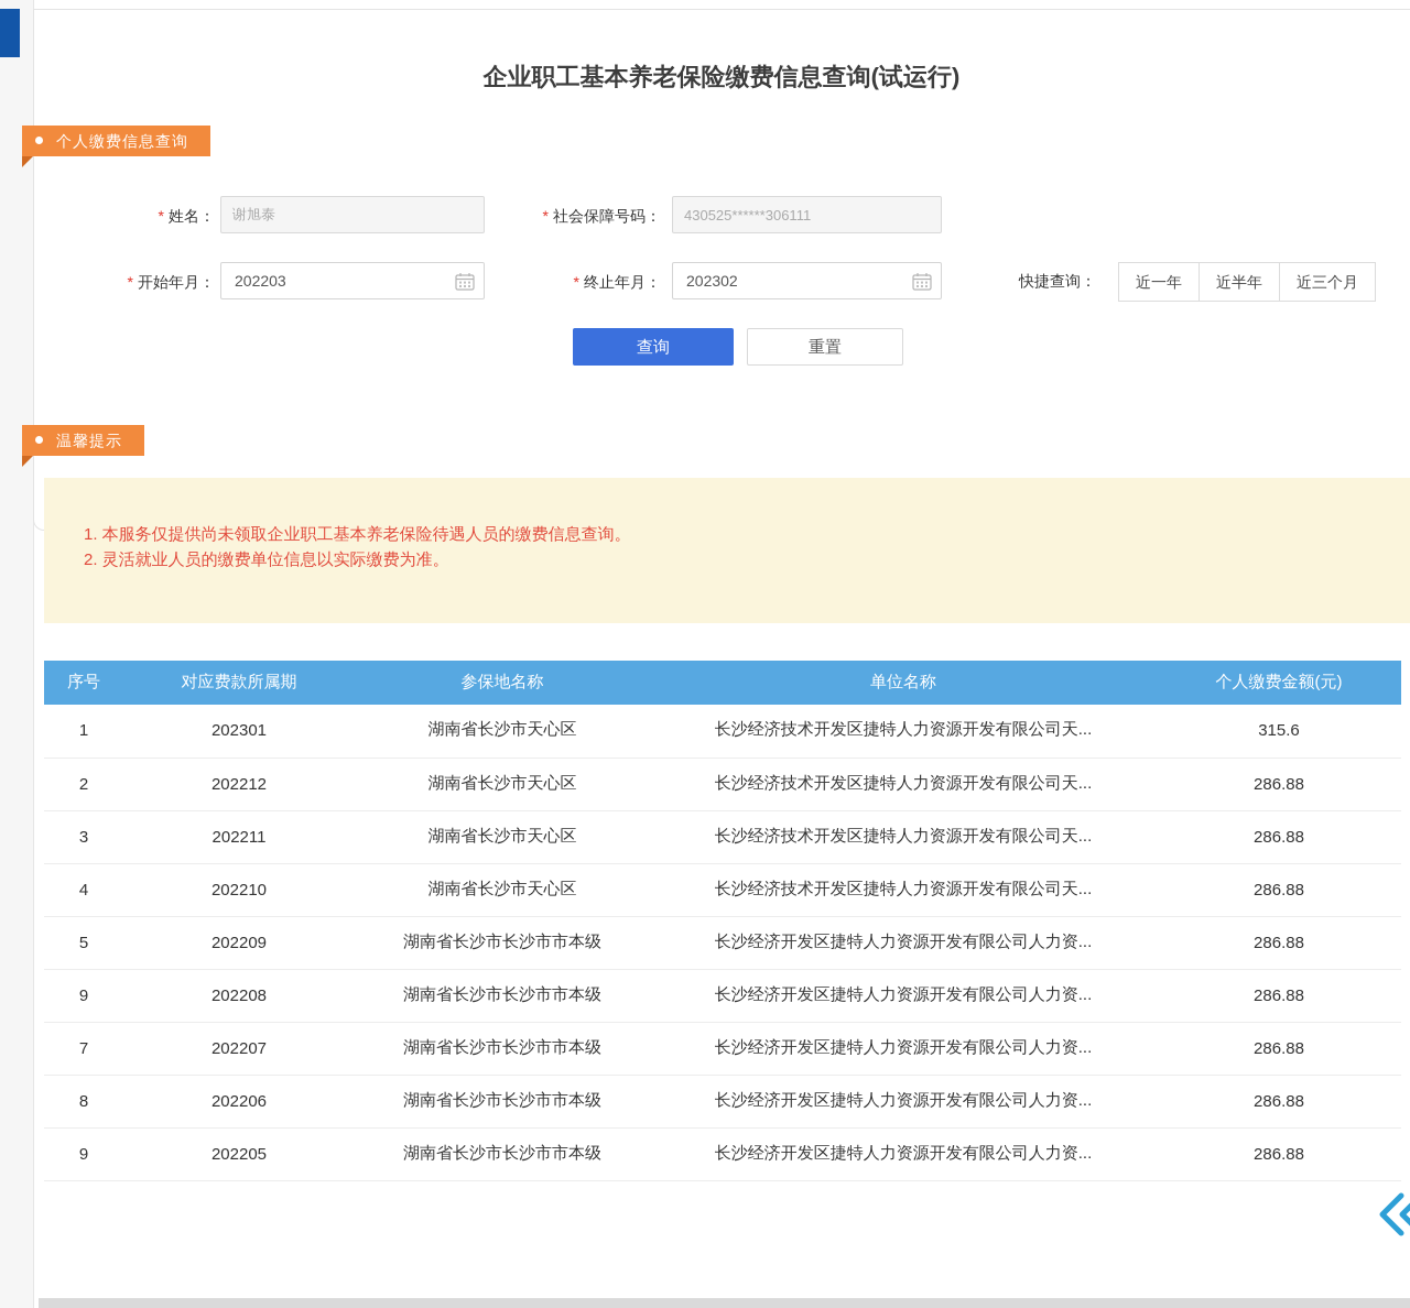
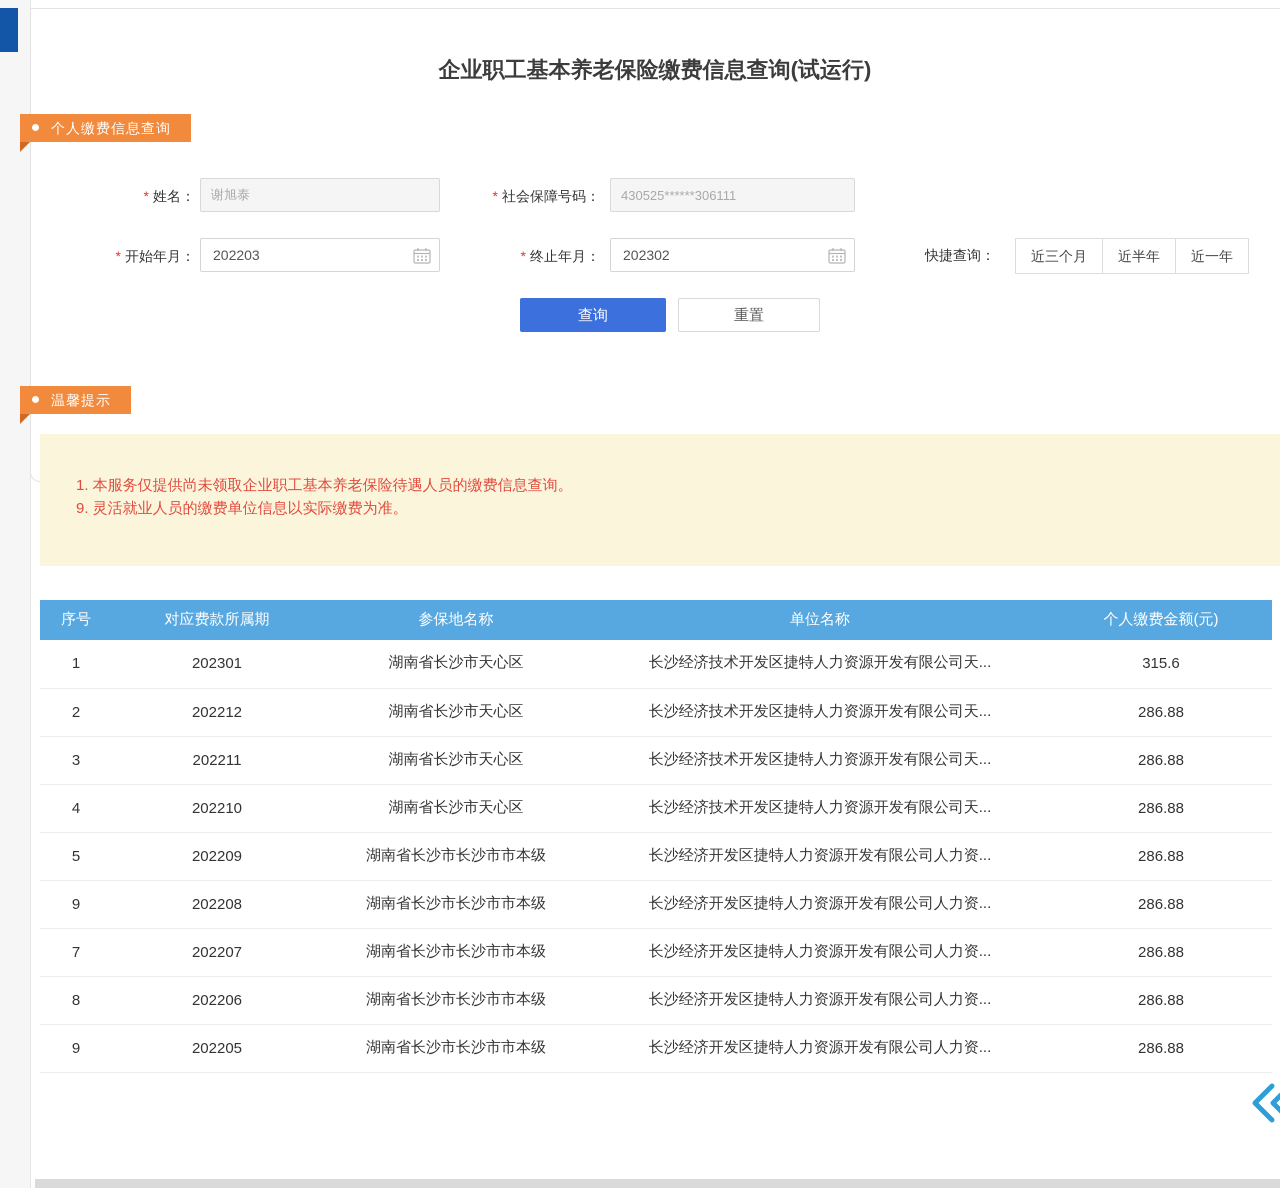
  企业职工基本养老保险缴费信息查询(试运行)
  个人缴费信息查询
  * 姓名：
  谢旭泰
  * 社会保障号码：
  430525******306111
  * 开始年月：
  202203
  * 终止年月：
  202302
  快捷查询：
- 近一年
+ 近三个月
  近半年
- 近三个月
+ 近一年
  查询
  重置
  温馨提示
  1. 本服务仅提供尚未领取企业职工基本养老保险待遇人员的缴费信息查询。
- 2. 灵活就业人员的缴费单位信息以实际缴费为准。
+ 9. 灵活就业人员的缴费单位信息以实际缴费为准。
  序号	对应费款所属期	参保地名称	单位名称	个人缴费金额(元)
  1	202301	湖南省长沙市天心区	长沙经济技术开发区捷特人力资源开发有限公司天...	315.6
  2	202212	湖南省长沙市天心区	长沙经济技术开发区捷特人力资源开发有限公司天...	286.88
  3	202211	湖南省长沙市天心区	长沙经济技术开发区捷特人力资源开发有限公司天...	286.88
  4	202210	湖南省长沙市天心区	长沙经济技术开发区捷特人力资源开发有限公司天...	286.88
  5	202209	湖南省长沙市长沙市市本级	长沙经济开发区捷特人力资源开发有限公司人力资...	286.88
  9	202208	湖南省长沙市长沙市市本级	长沙经济开发区捷特人力资源开发有限公司人力资...	286.88
  7	202207	湖南省长沙市长沙市市本级	长沙经济开发区捷特人力资源开发有限公司人力资...	286.88
  8	202206	湖南省长沙市长沙市市本级	长沙经济开发区捷特人力资源开发有限公司人力资...	286.88
  9	202205	湖南省长沙市长沙市市本级	长沙经济开发区捷特人力资源开发有限公司人力资...	286.88
